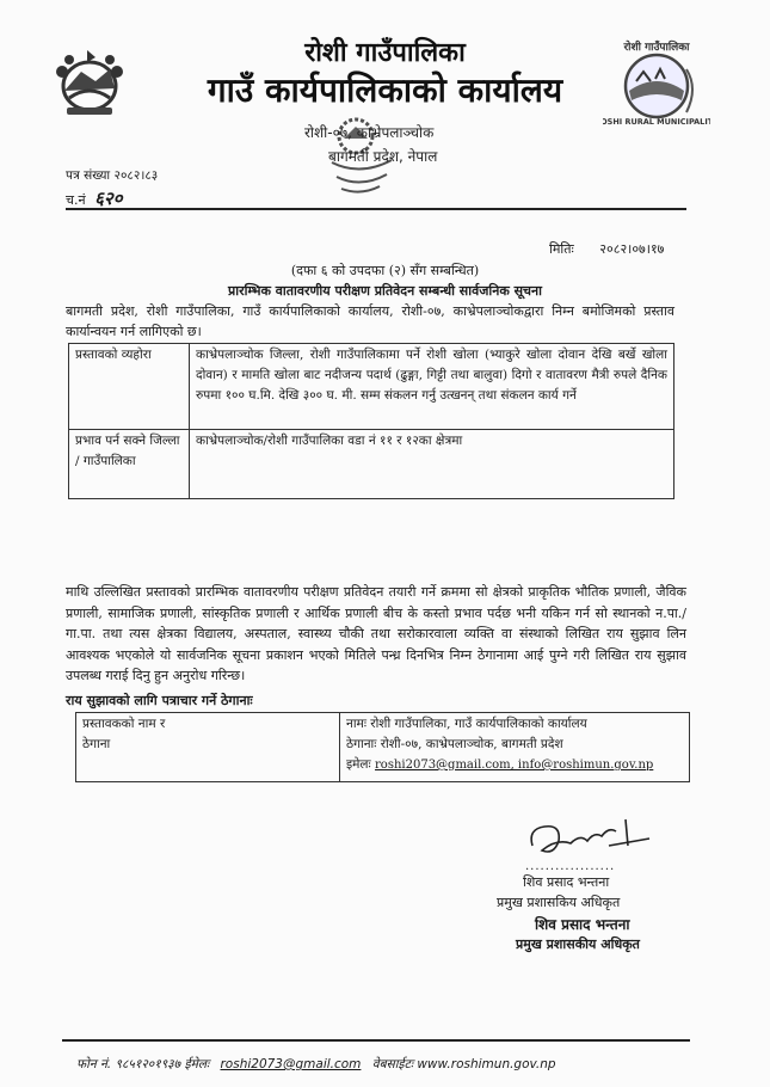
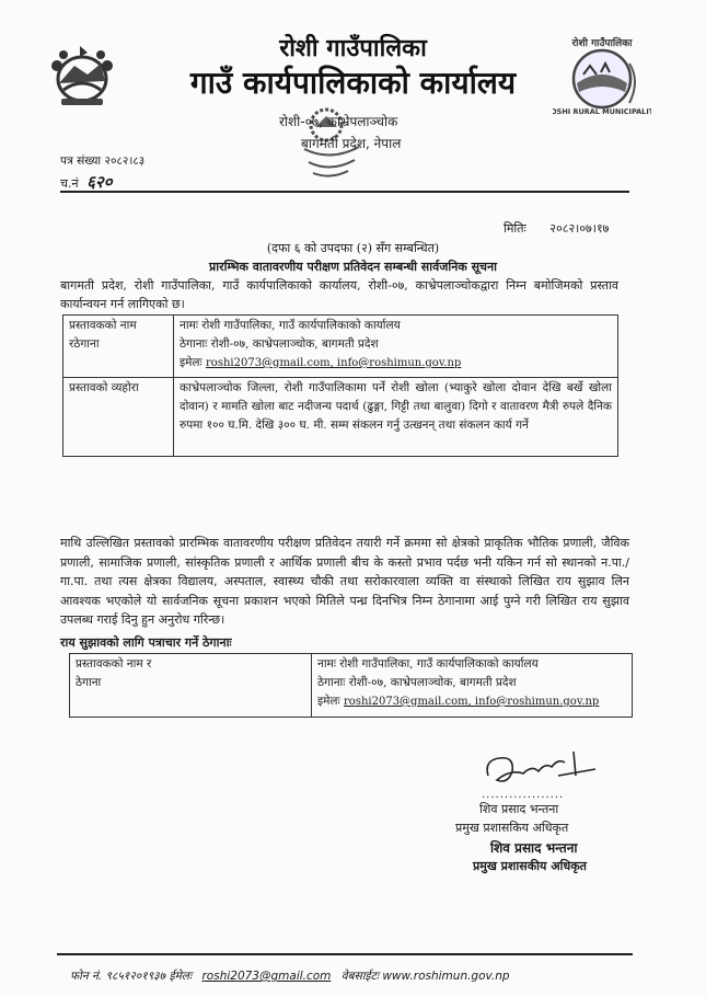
  रोशी गाउँपालिका
  OSHI RURAL MUNICIPALIT
  रोशी गाउँपालिका
  गाउँ कार्यपालिकाको कार्यालय
  रोशी-०७, काभ्रेपलाञ्चोक
  बागमती प्रदेश, नेपाल
  पत्र संख्या २०८२।८३
  च.नं ६२०
  मितिः २०८२।०७।१७
  (दफा ६ को उपदफा (२) सँग सम्बन्धित)
  प्रारम्भिक वातावरणीय परीक्षण प्रतिवेदन सम्बन्धी सार्वजनिक सूचना
  बागमती प्रदेश, रोशी गाउँपालिका, गाउँ कार्यपालिकाको कार्यालय, रोशी-०७, काभ्रेपलाञ्चोकद्वारा निम्न बमोजिमको प्रस्ताव कार्यान्वयन गर्न लागिएको छ।
+ प्रस्तावकको नाम रठेगाना	नामः रोशी गाउँपालिका, गाउँ कार्यपालिकाको कार्यालय ठेगानाः रोशी-०७, काभ्रेपलाञ्चोक, बागमती प्रदेश इमेलः roshi2073@gmail.com, info@roshimun.gov.np
  प्रस्तावको व्यहोरा	काभ्रेपलाञ्चोक जिल्ला, रोशी गाउँपालिकामा पर्ने रोशी खोला (भ्याकुरे खोला दोवान देखि बर्खे खोला दोवान) र मामति खोला बाट नदीजन्य पदार्थ (ढुङ्गा, गिट्टी तथा बालुवा) दिगो र वातावरण मैत्री रुपले दैनिक रुपमा १०० घ.मि. देखि ३०० घ. मी. सम्म संकलन गर्नु उत्खनन् तथा संकलन कार्य गर्ने
- प्रभाव पर्न सक्ने जिल्ला / गाउँपालिका	काभ्रेपलाञ्चोक/रोशी गाउँपालिका वडा नं ११ र १२का क्षेत्रमा
  माथि उल्लिखित प्रस्तावको प्रारम्भिक वातावरणीय परीक्षण प्रतिवेदन तयारी गर्ने क्रममा सो क्षेत्रको प्राकृतिक भौतिक प्रणाली, जैविक प्रणाली, सामाजिक प्रणाली, सांस्कृतिक प्रणाली र आर्थिक प्रणाली बीच के कस्तो प्रभाव पर्दछ भनी यकिन गर्न सो स्थानको न.पा./गा.पा. तथा त्यस क्षेत्रका विद्यालय, अस्पताल, स्वास्थ्य चौकी तथा सरोकारवाला व्यक्ति वा संस्थाको लिखित राय सुझाव लिन आवश्यक भएकोले यो सार्वजनिक सूचना प्रकाशन भएको मितिले पन्ध्र दिनभित्र निम्न ठेगानामा आई पुग्ने गरी लिखित राय सुझाव उपलब्ध गराई दिनु हुन अनुरोध गरिन्छ।
  राय सुझावको लागि पत्राचार गर्ने ठेगानाः
  प्रस्तावकको नाम र ठेगाना	नामः रोशी गाउँपालिका, गाउँ कार्यपालिकाको कार्यालय ठेगानाः रोशी-०७, काभ्रेपलाञ्चोक, बागमती प्रदेश इमेलः roshi2073@gmail.com, info@roshimun.gov.np
  ..................
  शिव प्रसाद भन्तना
  प्रमुख प्रशासकिय अधिकृत
  शिव प्रसाद भन्तना
  प्रमुख प्रशासकीय अधिकृत
  फोन नं. ९८५१२०१९३७ ईमेलः roshi2073@gmail.com वेबसाईटः www.roshimun.gov.np
